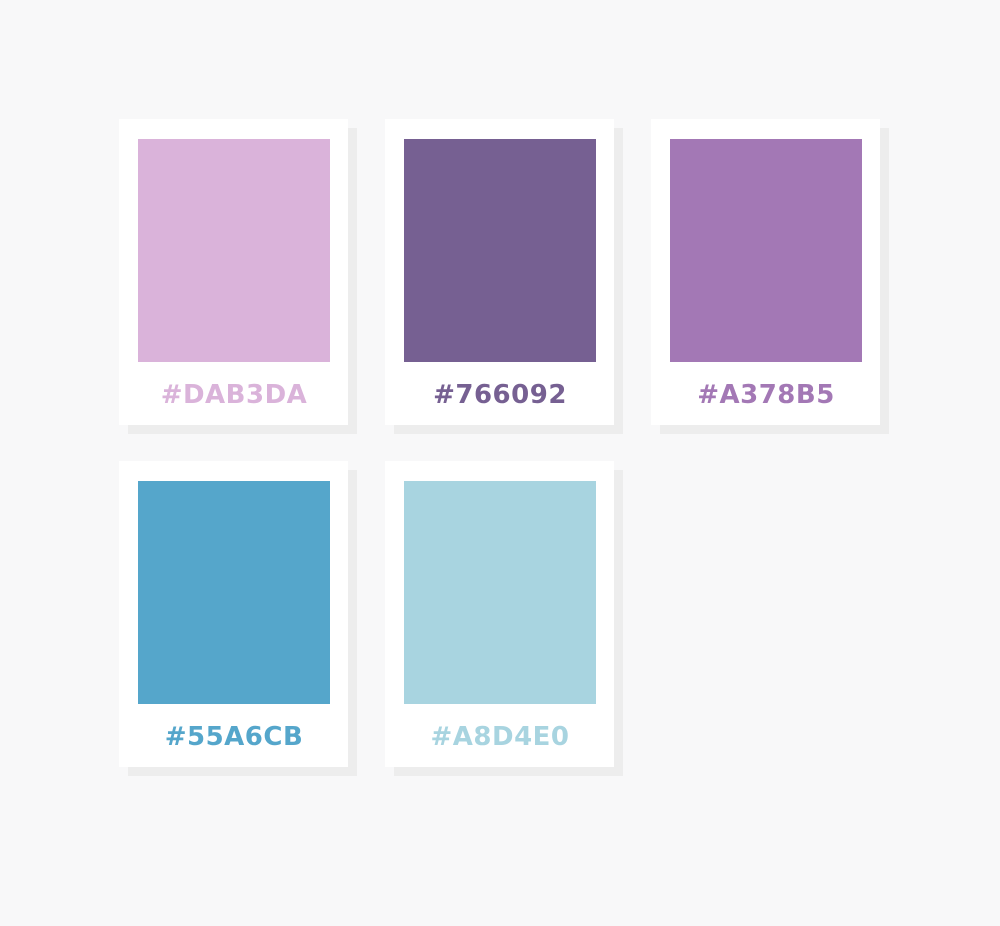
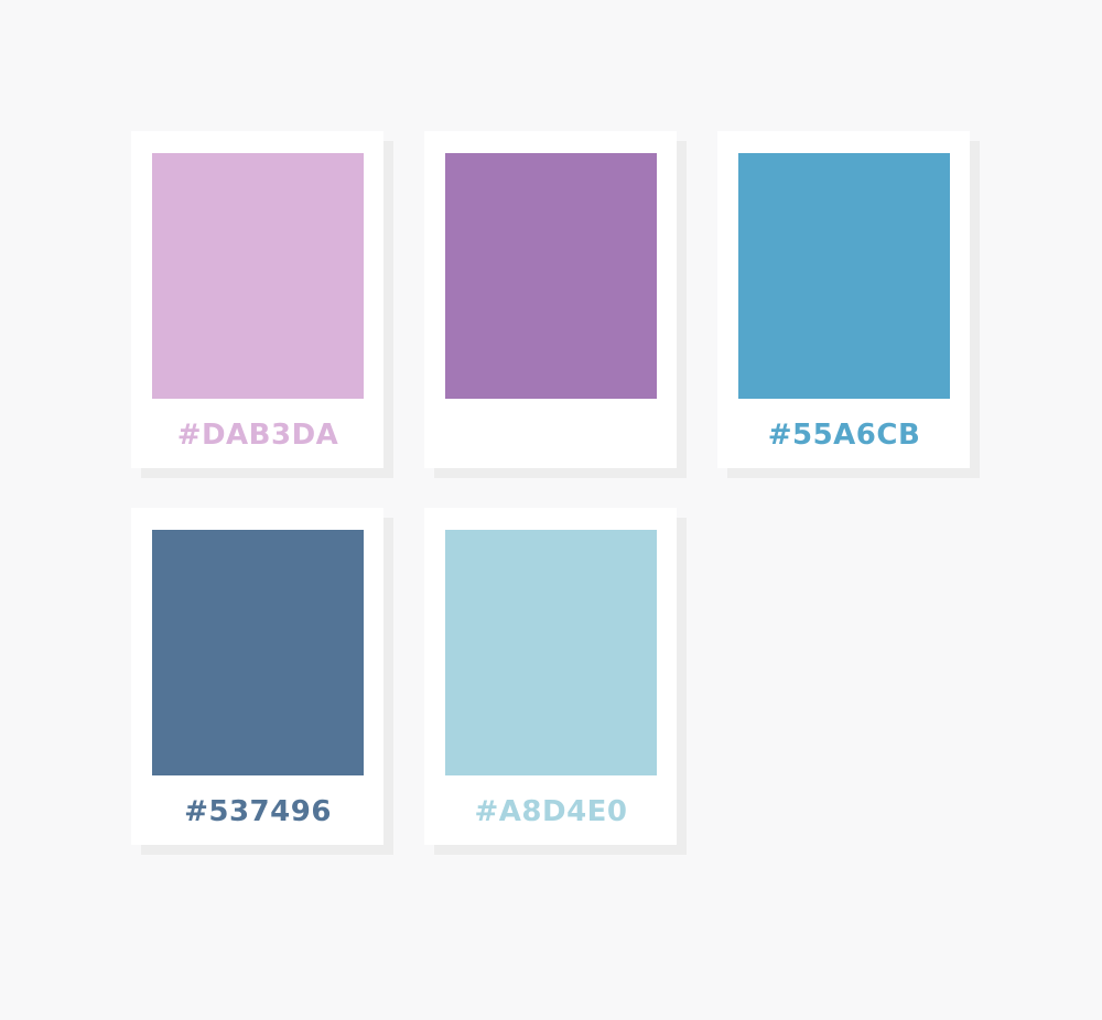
  #DAB3DA
- #766092
- #A378B5
  #55A6CB
+ #537496
  #A8D4E0
